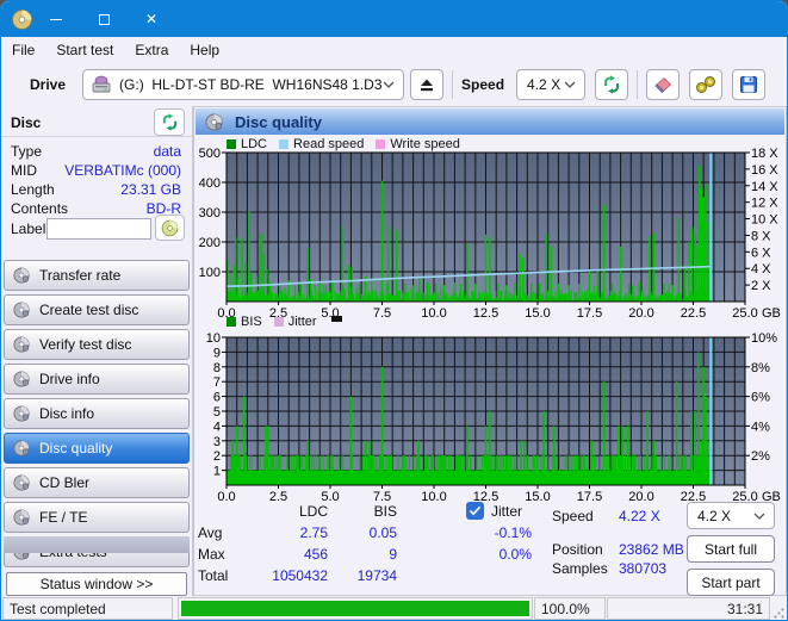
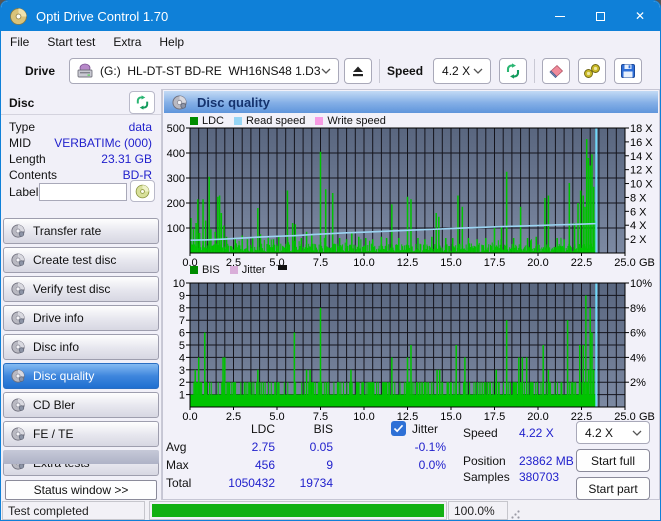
+ Opti Drive Control 1.70
  ✕
  File
  Start test
  Extra
  Help
  Drive
  (G:) HL-DT-ST BD-RE WH16NS48 1.D3
  Speed
  4.2 X
  Disc
  Type
  data
  MID
  VERBATIMc (000)
  Length
  23.31 GB
  Contents
  BD-R
  Label
  Transfer rate
  Create test disc
  Verify test disc
  Drive info
  Disc info
  Disc quality
  CD Bler
  FE / TE
  Status window >>
  Disc quality
  LDC
  Read speed
  Write speed
  100
  200
  300
  400
  500
  2 X
  4 X
  6 X
  8 X
  10 X
  12 X
  14 X
  16 X
  18 X
  0.0
  2.5
  5.0
  7.5
  10.0
  12.5
  15.0
  17.5
  20.0
  22.5
  25.0
  GB
  BIS
  Jitter
  1
  2
  3
  4
  5
  6
  7
  8
  9
  10
  2%
  4%
  6%
  8%
  10%
  0.0
  2.5
  5.0
  7.5
  10.0
  12.5
  15.0
  17.5
  20.0
  22.5
  25.0
  GB
  LDC
  BIS
  Avg
  2.75
  0.05
  -0.1%
  Max
  456
  9
  0.0%
  Total
  1050432
  19734
  Jitter
  Speed
  4.22 X
  Position
  23862 MB
  Samples
  380703
  4.2 X
  Start full
  Start part
  Test completed
  100.0%
- 31:31
